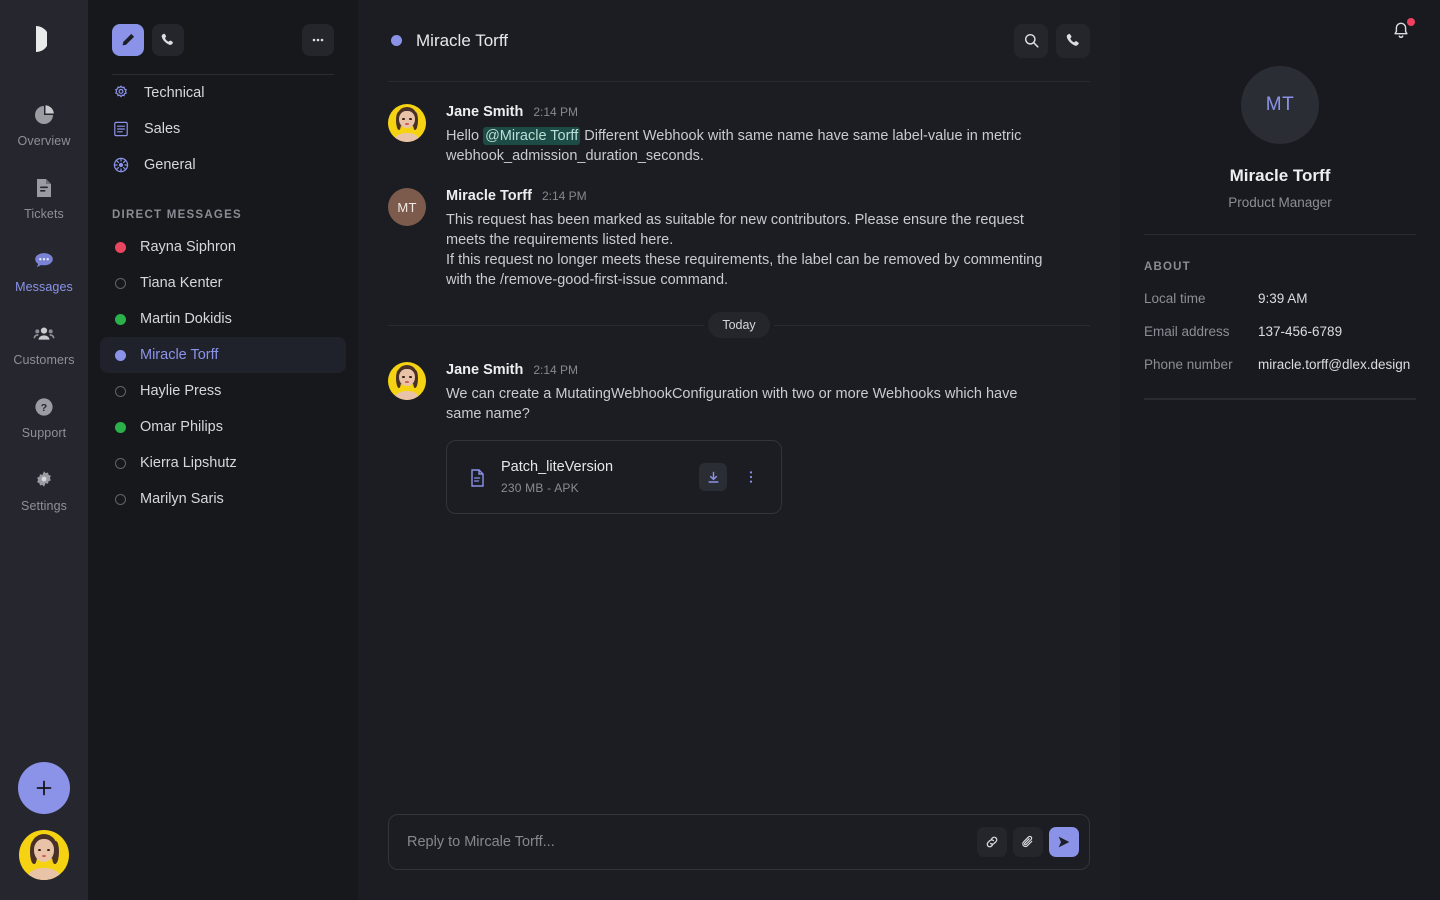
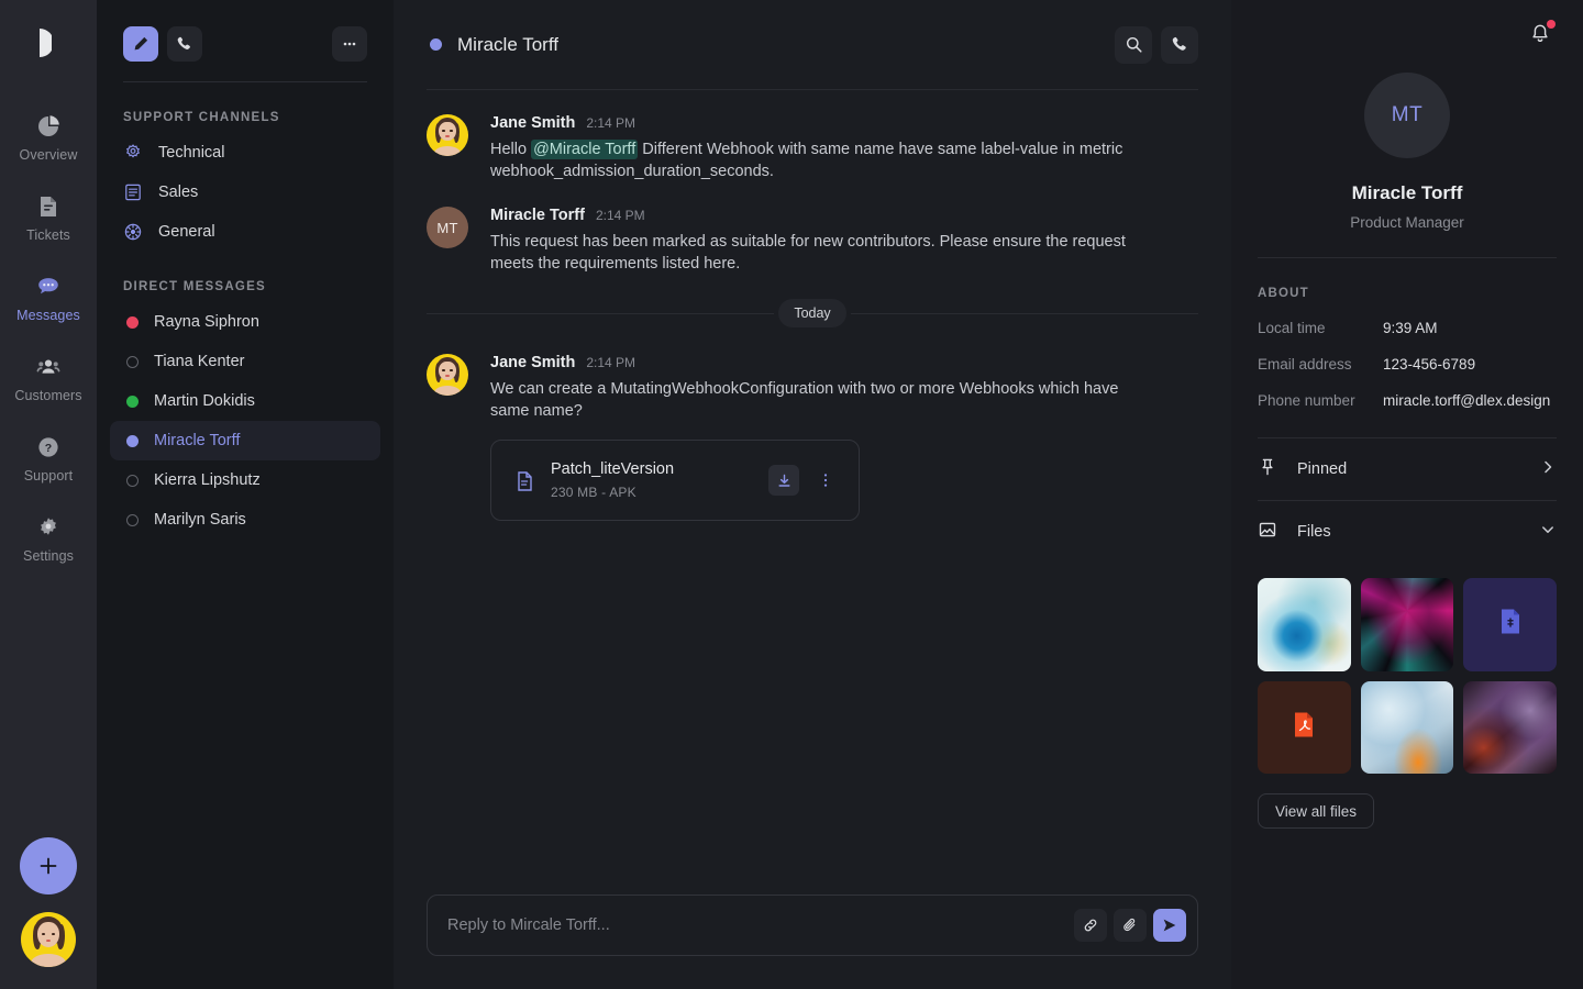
  Overview
  Tickets
  Messages
  Customers
  ?
  Support
  Settings
+ SUPPORT CHANNELS
  Technical
  Sales
  General
  DIRECT MESSAGES
  Rayna Siphron
  Tiana Kenter
  Martin Dokidis
  Miracle Torff
- Haylie Press
- Omar Philips
  Kierra Lipshutz
  Marilyn Saris
  Miracle Torff
  Jane Smith
  2:14 PM
  Hello @Miracle Torff Different Webhook with same name have same label-value in metric webhook_admission_duration_seconds.
  MT
  Miracle Torff
  2:14 PM
  This request has been marked as suitable for new contributors. Please ensure the request meets the requirements listed here.
- If this request no longer meets these requirements, the label can be removed by commenting with the /remove-good-first-issue command.
  Today
  Jane Smith
  2:14 PM
  We can create a MutatingWebhookConfiguration with two or more Webhooks which have same name?
  Patch_liteVersion
  230 MB - APK
  Reply to Mircale Torff...
  MT
  Miracle Torff
  Product Manager
  ABOUT
  Local time
  9:39 AM
  Email address
- 137-456-6789
+ 123-456-6789
  Phone number
  miracle.torff@dlex.design
+ Pinned
+ Files
+ View all files
